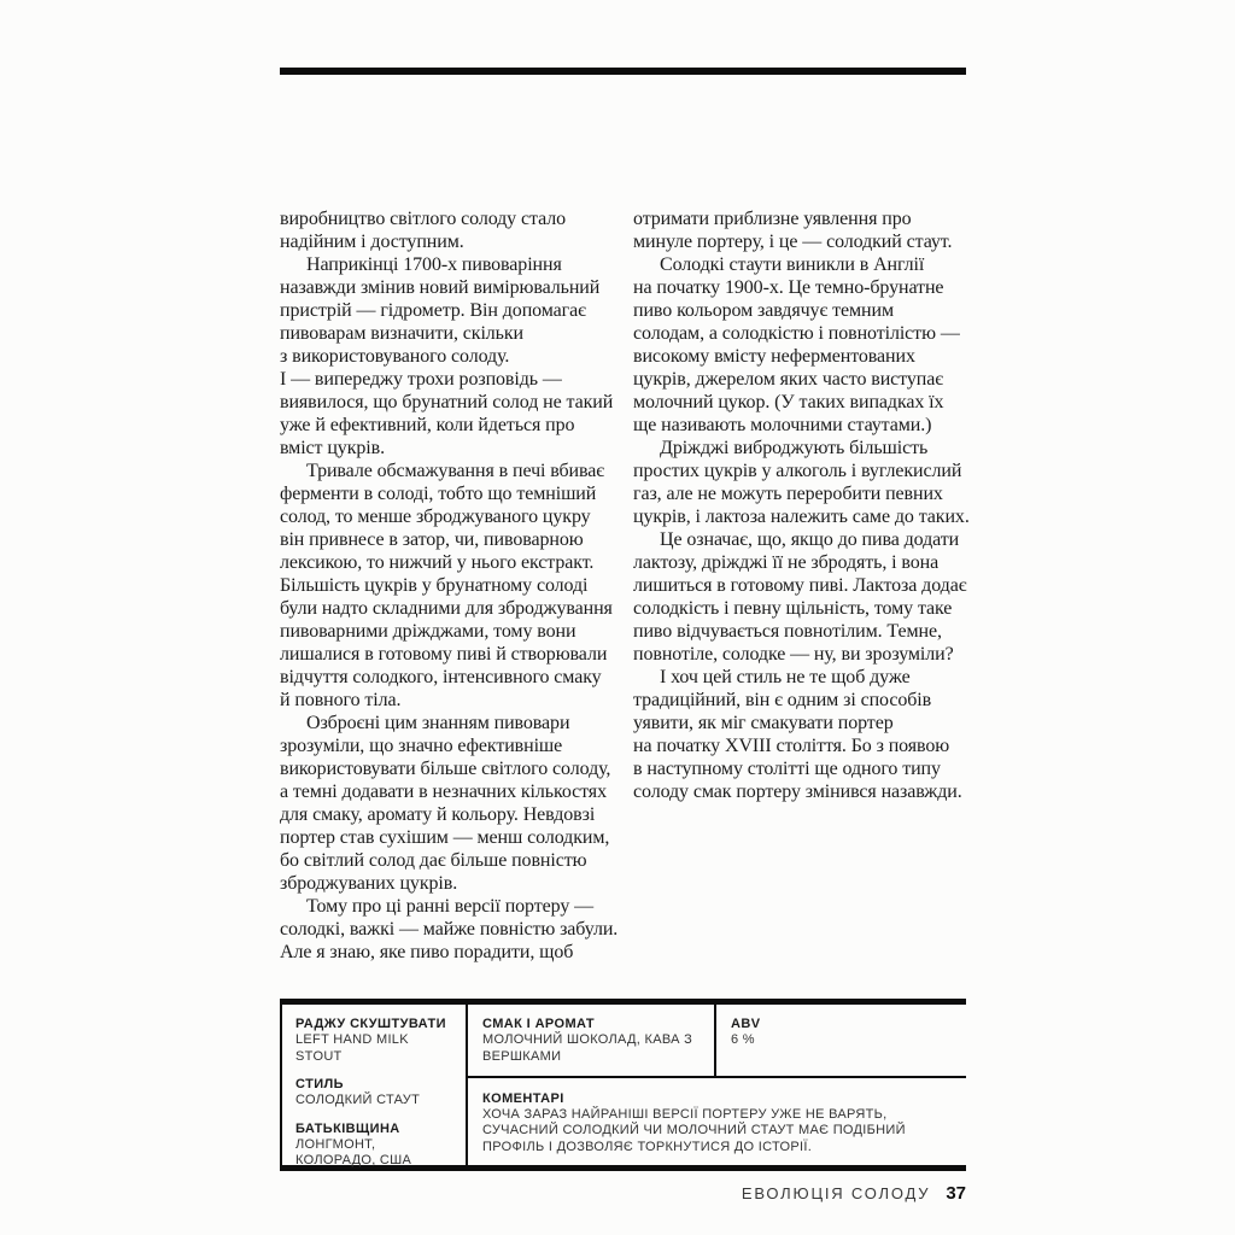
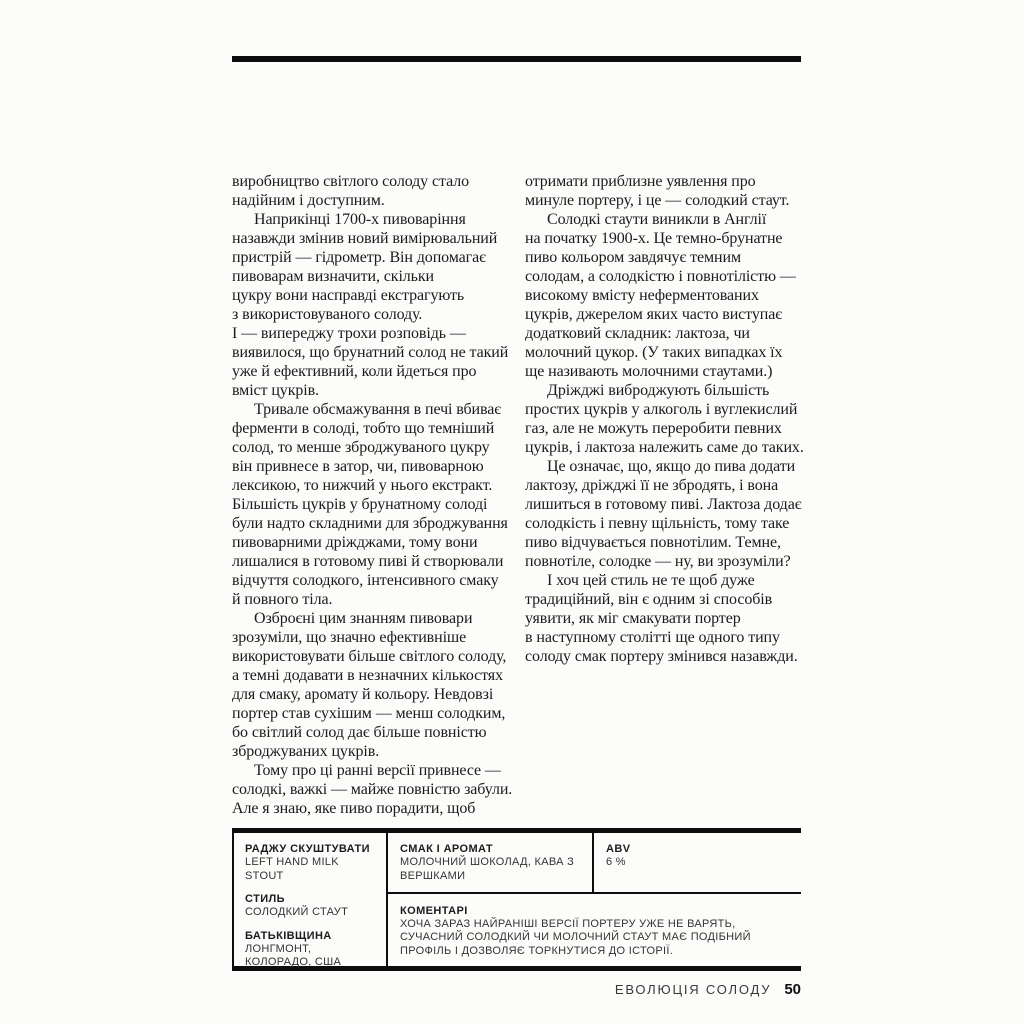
  виробництво світлого солоду стало
  надійним і доступним.
  Наприкінці 1700-х пивоваріння
  назавжди змінив новий вимірювальний
  пристрій — гідрометр. Він допомагає
  пивоварам визначити, скільки
+ цукру вони насправді екстрагують
  з використовуваного солоду.
  І — випереджу трохи розповідь —
  виявилося, що брунатний солод не такий
  уже й ефективний, коли йдеться про
  вміст цукрів.
  Тривале обсмажування в печі вбиває
  ферменти в солоді, тобто що темніший
  солод, то менше зброджуваного цукру
  він привнесе в затор, чи, пивоварною
  лексикою, то нижчий у нього екстракт.
  Більшість цукрів у брунатному солоді
  були надто складними для зброджування
  пивоварними дріжджами, тому вони
  лишалися в готовому пиві й створювали
  відчуття солодкого, інтенсивного смаку
  й повного тіла.
  Озброєні цим знанням пивовари
  зрозуміли, що значно ефективніше
  використовувати більше світлого солоду,
  а темні додавати в незначних кількостях
  для смаку, аромату й кольору. Невдовзі
  портер став сухішим — менш солодким,
  бо світлий солод дає більше повністю
  зброджуваних цукрів.
- Тому про ці ранні версії портеру —
+ Тому про ці ранні версії привнесе —
  солодкі, важкі — майже повністю забули.
  Але я знаю, яке пиво порадити, щоб
  отримати приблизне уявлення про
  минуле портеру, і це — солодкий стаут.
  Солодкі стаути виникли в Англії
  на початку 1900-х. Це темно-брунатне
  пиво кольором завдячує темним
  солодам, а солодкістю і повнотілістю —
  високому вмісту неферментованих
  цукрів, джерелом яких часто виступає
+ додатковий складник: лактоза, чи
  молочний цукор. (У таких випадках їх
  ще називають молочними стаутами.)
  Дріжджі виброджують більшість
  простих цукрів у алкоголь і вуглекислий
  газ, але не можуть переробити певних
  цукрів, і лактоза належить саме до таких.
  Це означає, що, якщо до пива додати
  лактозу, дріжджі її не збродять, і вона
  лишиться в готовому пиві. Лактоза додає
  солодкість і певну щільність, тому таке
  пиво відчувається повнотілим. Темне,
  повнотіле, солодке — ну, ви зрозуміли?
  І хоч цей стиль не те щоб дуже
  традиційний, він є одним зі способів
  уявити, як міг смакувати портер
- на початку XVIII століття. Бо з появою
  в наступному столітті ще одного типу
  солоду смак портеру змінився назавжди.
  РАДЖУ СКУШТУВАТИ
  LEFT HAND MILK STOUT
  СТИЛЬ
  СОЛОДКИЙ СТАУТ
  БАТЬКІВЩИНА
  ЛОНГМОНТ, КОЛОРАДО, США
  СМАК І АРОМАТ
  МОЛОЧНИЙ ШОКОЛАД, КАВА З ВЕРШКАМИ
  ABV
  6 %
  КОМЕНТАРІ
  ХОЧА ЗАРАЗ НАЙРАНІШІ ВЕРСІЇ ПОРТЕРУ УЖЕ НЕ ВАРЯТЬ, СУЧАСНИЙ СОЛОДКИЙ ЧИ МОЛОЧНИЙ СТАУТ МАЄ ПОДІБНИЙ ПРОФІЛЬ І ДОЗВОЛЯЄ ТОРКНУТИСЯ ДО ІСТОРІЇ.
- ЕВОЛЮЦІЯ СОЛОДУ 37
+ ЕВОЛЮЦІЯ СОЛОДУ 50
